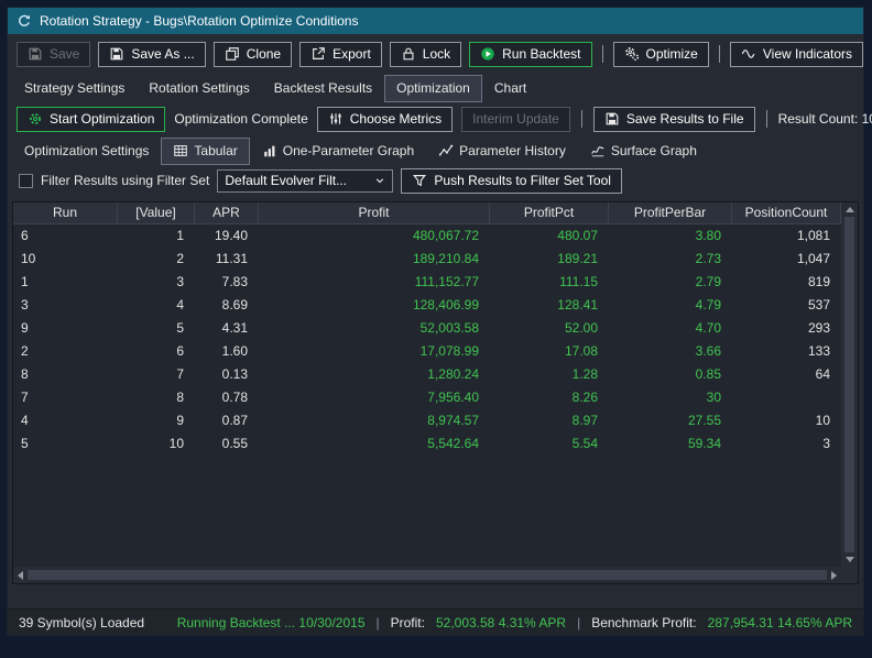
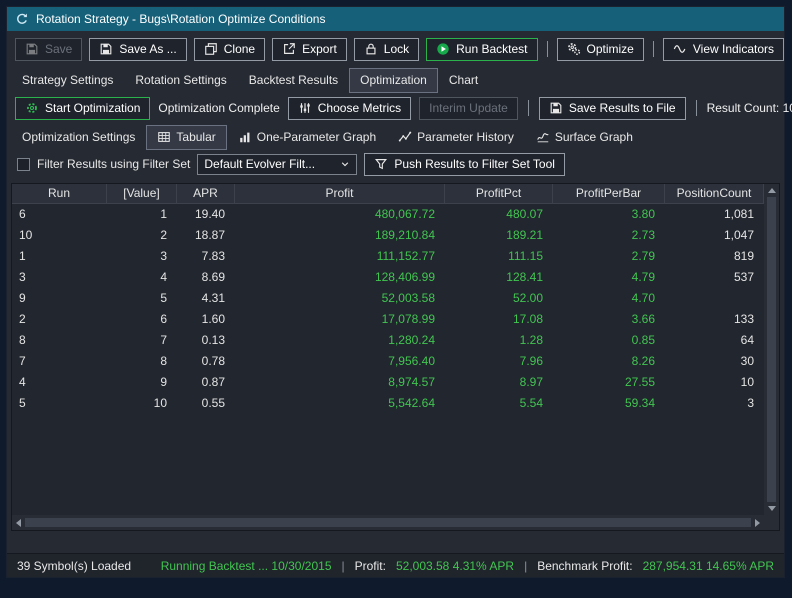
  Rotation Strategy - Bugs\Rotation Optimize Conditions
  Save
  Save As ...
  Clone
  Export
  Lock
  Run Backtest
  Optimize
  View Indicators
  Strategy Settings
  Rotation Settings
  Backtest Results
  Optimization
  Chart
  Start Optimization
  Optimization Complete
  Choose Metrics
  Interim Update
  Save Results to File
  Result Count: 1
  Optimization Settings
  Tabular
  One-Parameter Graph
  Parameter History
  Surface Graph
  Filter Results using Filter Set
  Default Evolver Filt...
  Push Results to Filter Set Tool
  Run
  [Value]
  APR
  Profit
  ProfitPct
  ProfitPerBar
  PositionCount
  6
  1
  19.40
  480,067.72
  480.07
  3.80
  1,081
  10
  2
- 11.31
+ 18.87
  189,210.84
  189.21
  2.73
  1,047
  1
  3
  7.83
  111,152.77
  111.15
  2.79
  819
  3
  4
  8.69
  128,406.99
  128.41
  4.79
  537
  9
  5
  4.31
  52,003.58
  52.00
  4.70
- 293
  2
  6
  1.60
  17,078.99
  17.08
  3.66
  133
  8
  7
  0.13
  1,280.24
  1.28
  0.85
  64
  7
  8
  0.78
  7,956.40
+ 7.96
  8.26
  30
  4
  9
  0.87
  8,974.57
  8.97
  27.55
  10
  5
  10
  0.55
  5,542.64
  5.54
  59.34
  3
  39 Symbol(s) Loaded
  Running Backtest ... 10/30/2015
  |
  Profit:
  52,003.58 4.31% APR
  |
  Benchmark Profit:
  287,954.31 14.65% APR
